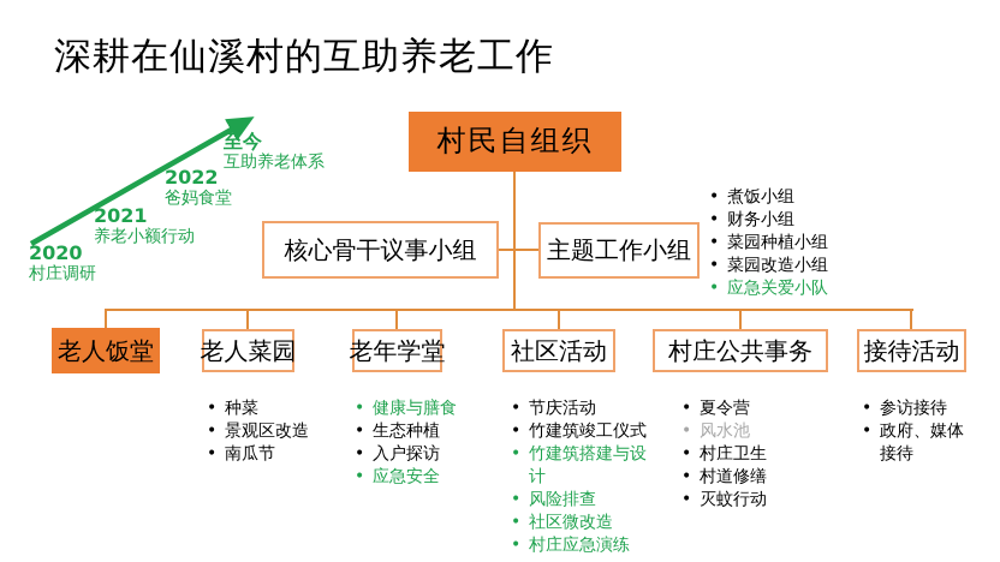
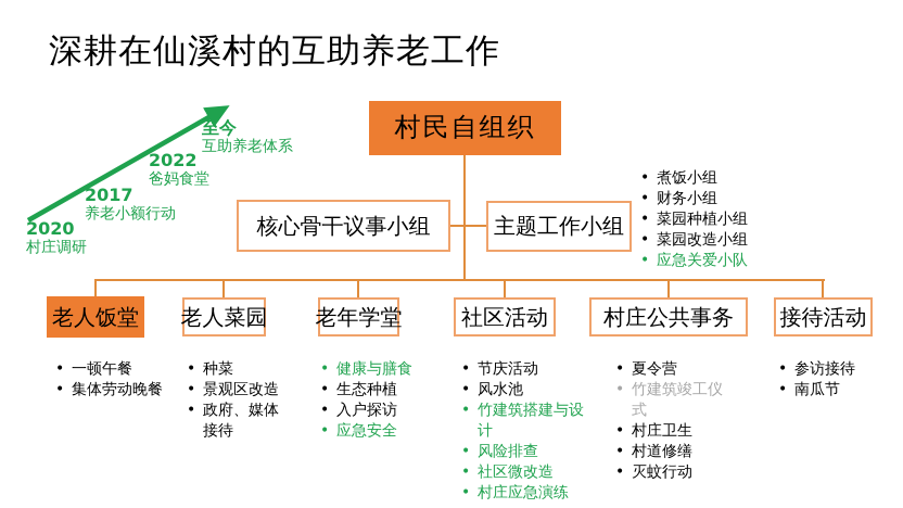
  深耕在仙溪村的互助养老工作
  2020
  村庄调研
- 2021
+ 2017
  养老小额行动
  2022
  爸妈食堂
  至今
  互助养老体系
  村民自组织
  核心骨干议事小组
  主题工作小组
  煮饭小组
  财务小组
  菜园种植小组
  菜园改造小组
  应急关爱小队
  老人饭堂
  老人菜园
  老年学堂
  社区活动
  村庄公共事务
  接待活动
+ 一顿午餐
+ 集体劳动晚餐
  种菜
  景观区改造
- 南瓜节
+ 政府、媒体接待
  健康与膳食
  生态种植
  入户探访
  应急安全
  节庆活动
- 竹建筑竣工仪式
+ 风水池
  竹建筑搭建与设计
  风险排查
  社区微改造
  村庄应急演练
  夏令营
- 风水池
+ 竹建筑竣工仪式
  村庄卫生
  村道修缮
  灭蚊行动
  参访接待
- 政府、媒体接待
+ 南瓜节
